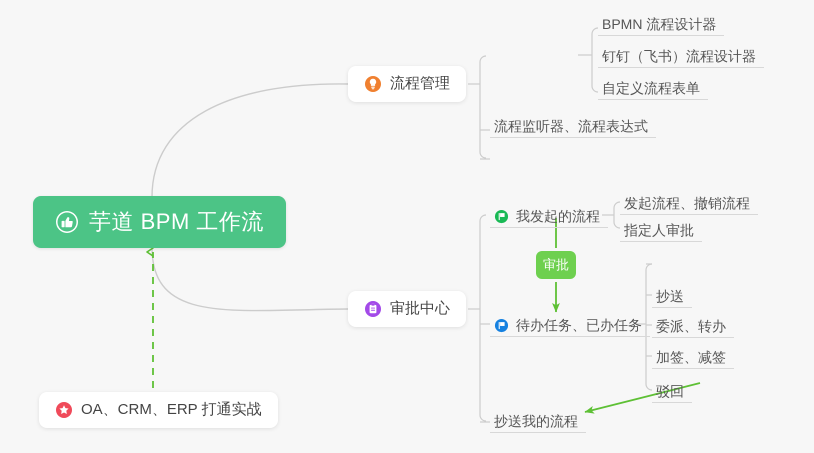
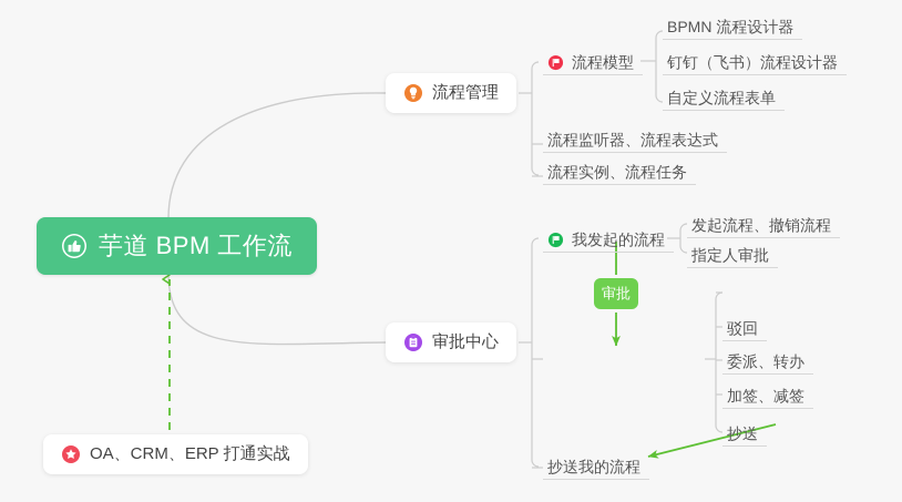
  芋道 BPM 工作流
  OA、CRM、ERP 打通实战
  流程管理
+ 流程模型
  BPMN 流程设计器
  钉钉（飞书）流程设计器
  自定义流程表单
  流程监听器、流程表达式
+ 流程实例、流程任务
  审批中心
  我发起的流程
  发起流程、撤销流程
  指定人审批
  审批
- 待办任务、已办任务
- 抄送
+ 驳回
  委派、转办
  加签、减签
- 驳回
+ 抄送
  抄送我的流程
